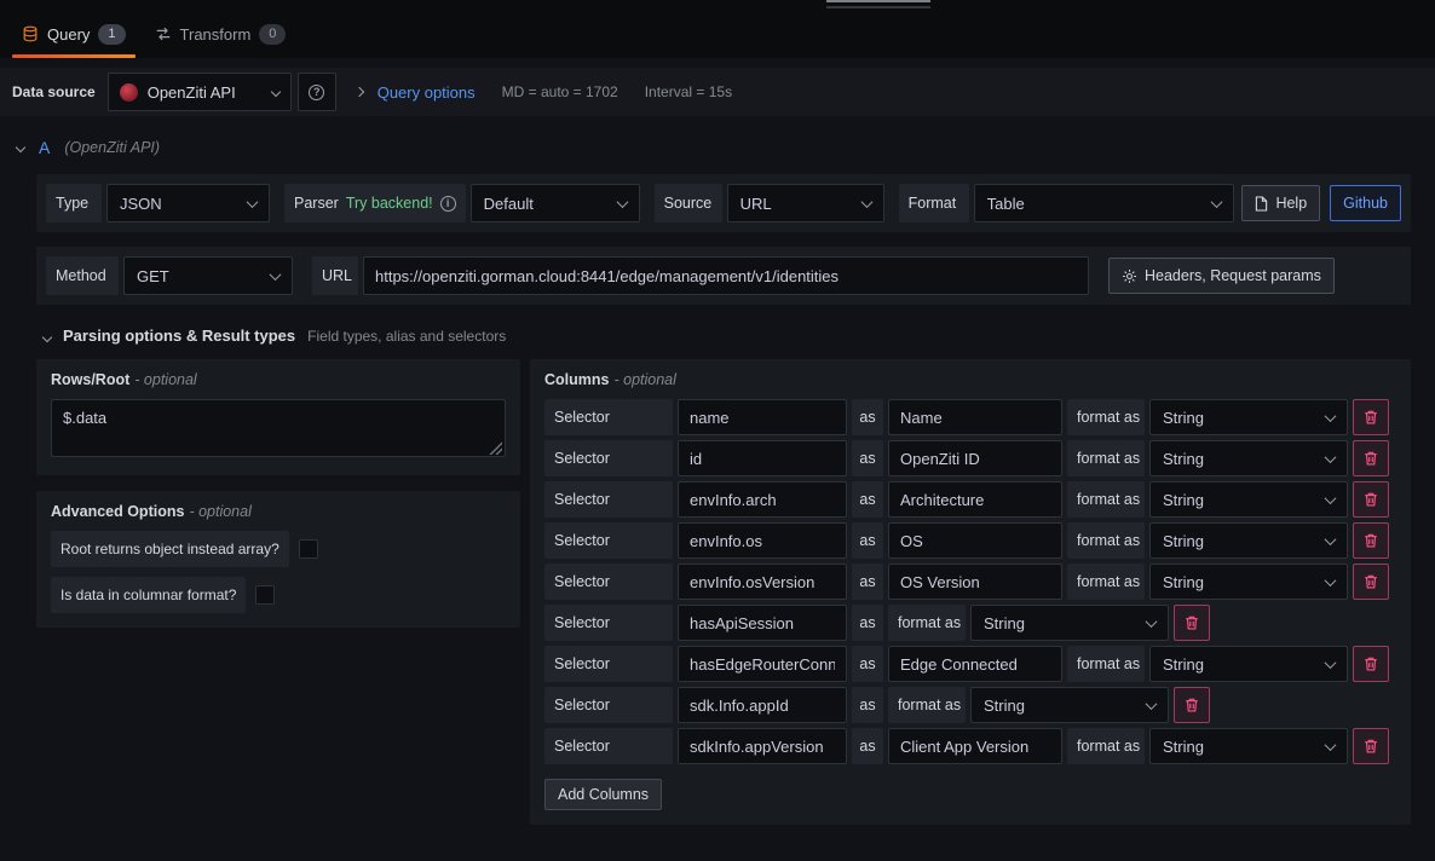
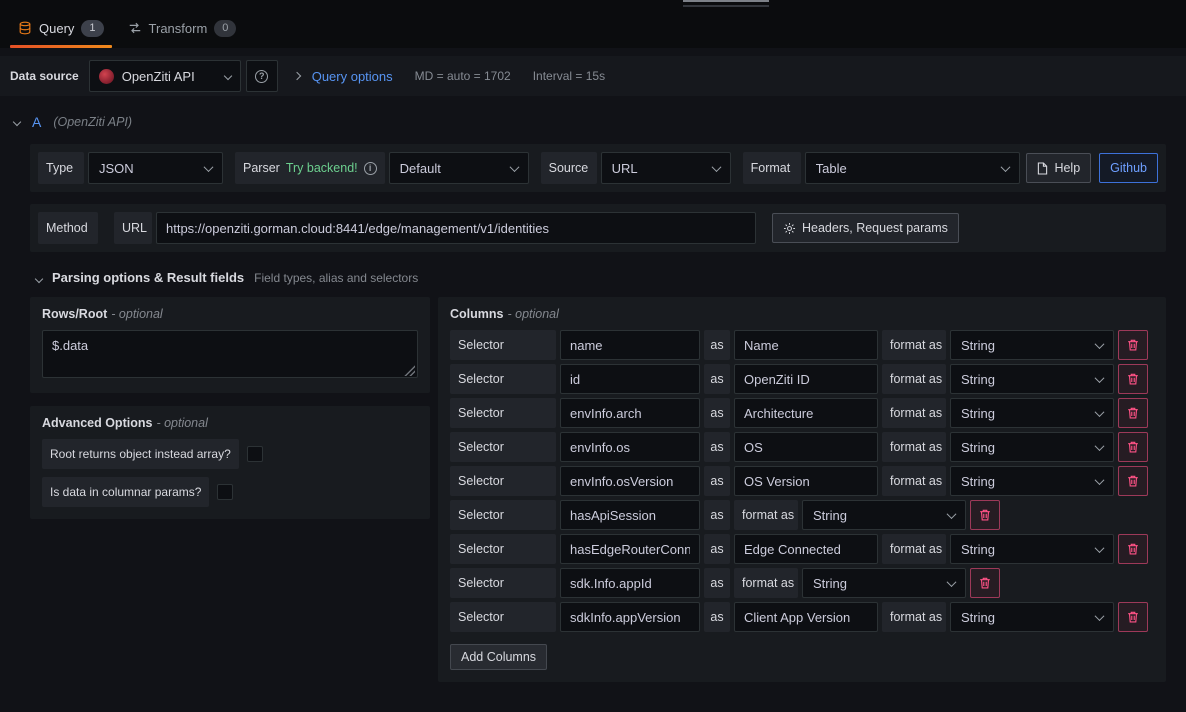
  Query
  1
  Transform
  0
  Data source
  OpenZiti API
  ?
  Query options
  MD = auto = 1702
  Interval = 15s
  A
  (OpenZiti API)
  Type
  JSON
  Parser
  Try backend!
  i
  Default
  Source
  URL
  Format
  Table
  Help
  Github
  Method
- GET
  URL
  https://openziti.gorman.cloud:8441/edge/management/v1/identities
  Headers, Request params
- Parsing options & Result types
+ Parsing options & Result fields
  Field types, alias and selectors
  Rows/Root - optional
  $.data
  Advanced Options - optional
  Root returns object instead array?
- Is data in columnar format?
+ Is data in columnar params?
  Columns - optional
  Selector
  name
  as
  Name
  format as
  String
  Selector
  id
  as
  OpenZiti ID
  format as
  String
  Selector
  envInfo.arch
  as
  Architecture
  format as
  String
  Selector
  envInfo.os
  as
  OS
  format as
  String
  Selector
  envInfo.osVersion
  as
  OS Version
  format as
  String
  Selector
  hasApiSession
  as
  format as
  String
  Selector
  hasEdgeRouterConn
  as
  Edge Connected
  format as
  String
  Selector
  sdk.Info.appId
  as
  format as
  String
  Selector
  sdkInfo.appVersion
  as
  Client App Version
  format as
  String
  Add Columns
